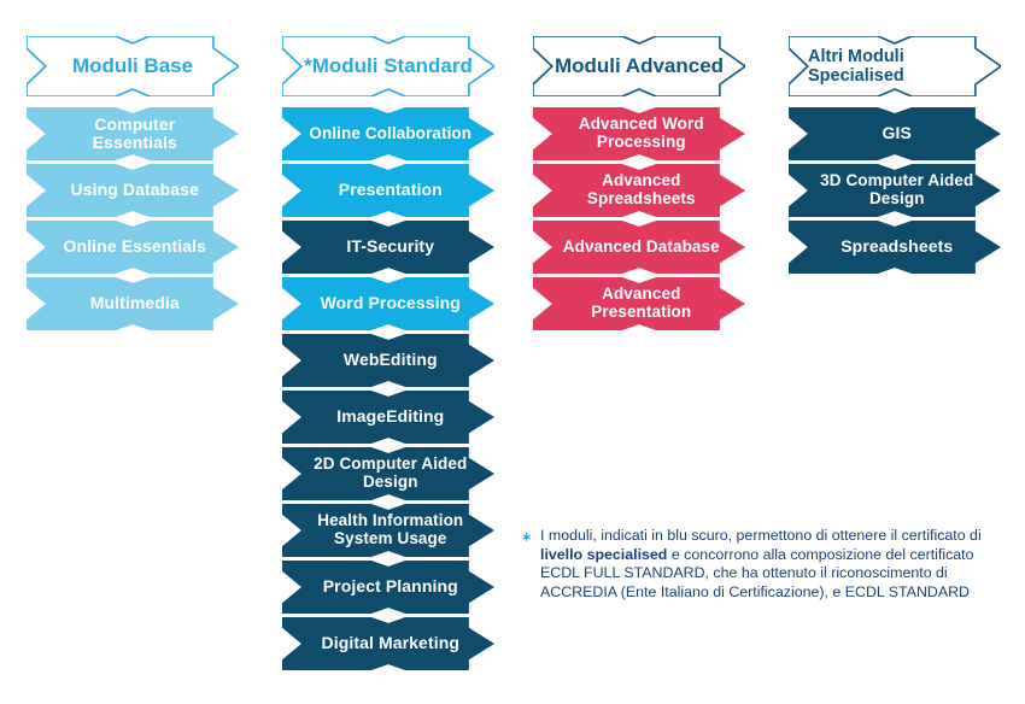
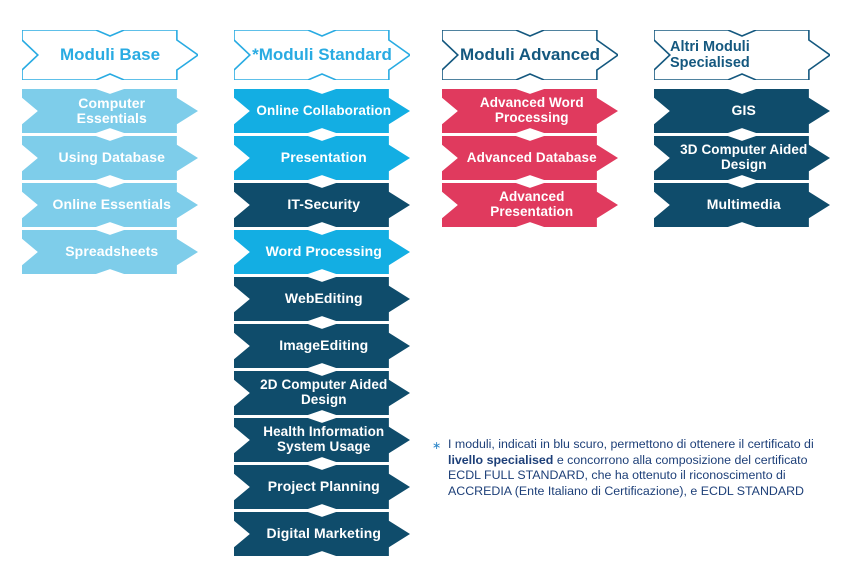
  Moduli Base
  Computer Essentials
  Using Database
  Online Essentials
- Multimedia
+ Spreadsheets
  *Moduli Standard
  Online Collaboration
  Presentation
  IT-Security
  Word Processing
  WebEditing
  ImageEditing
  2D Computer Aided Design
  Health Information System Usage
  Project Planning
  Digital Marketing
  Moduli Advanced
  Advanced Word Processing
- Advanced Spreadsheets
  Advanced Database
  Advanced Presentation
  Altri Moduli Specialised
  GIS
  3D Computer Aided Design
- Spreadsheets
+ Multimedia
  ∗
  I moduli, indicati in blu scuro, permettono di ottenere il certificato di livello specialised e concorrono alla composizione del certificato ECDL FULL STANDARD, che ha ottenuto il riconoscimento di ACCREDIA (Ente Italiano di Certificazione), e ECDL STANDARD
